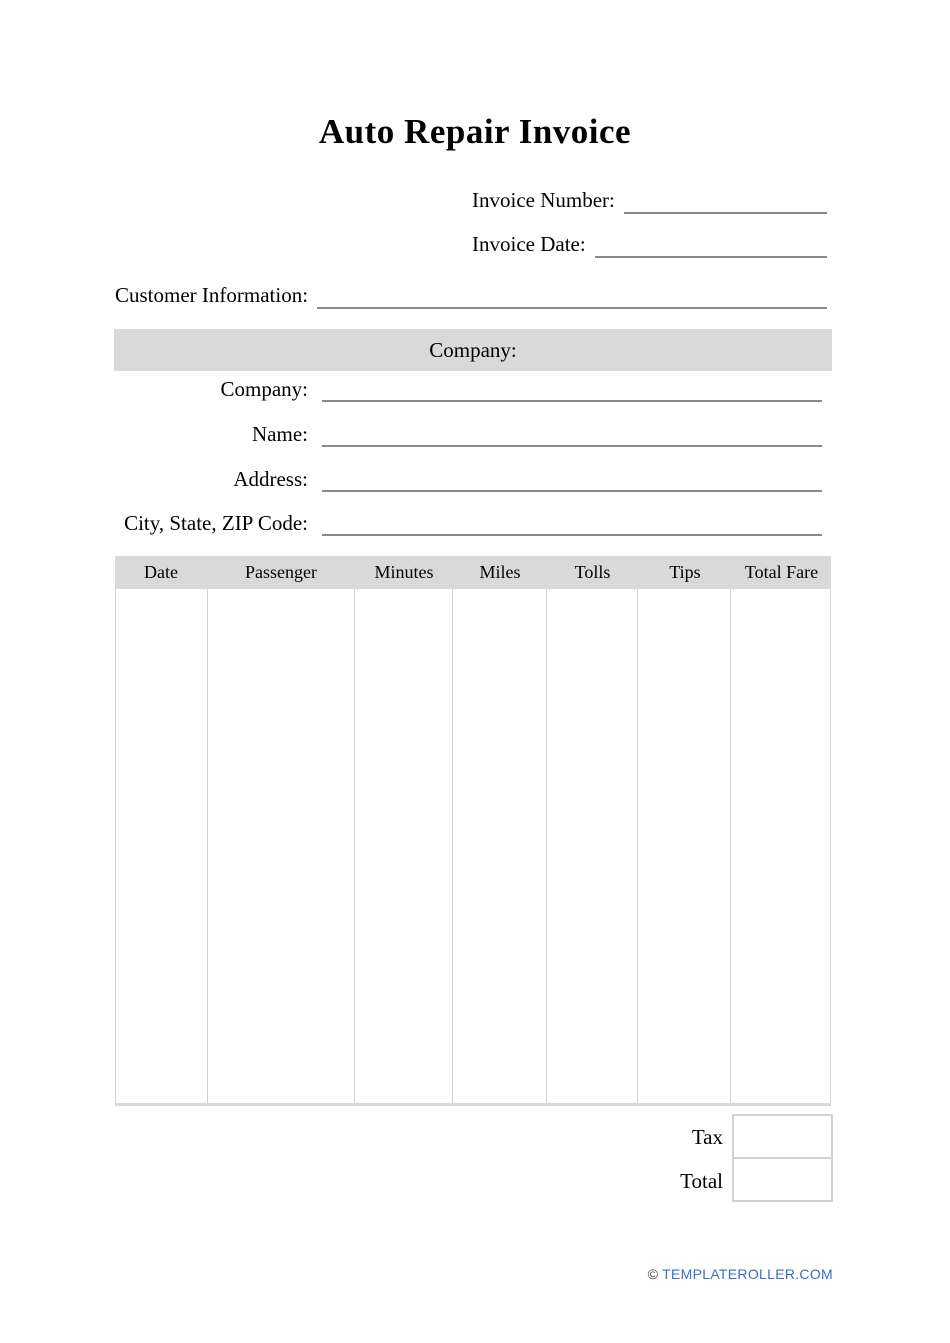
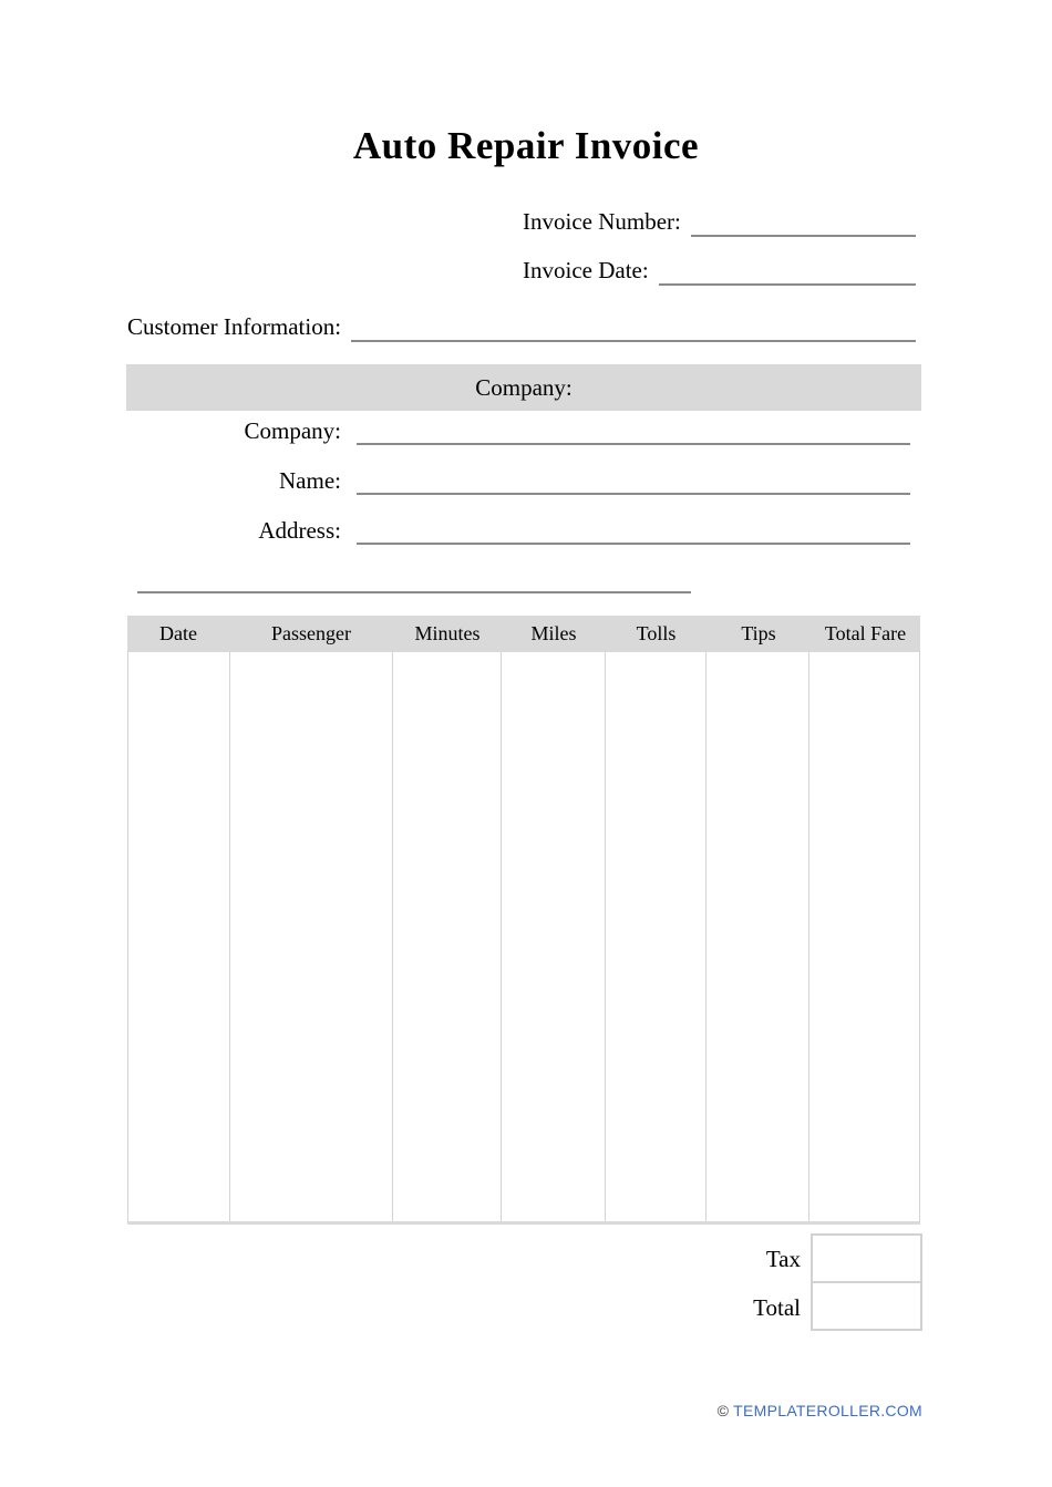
  Auto Repair Invoice
  Invoice Number:
  Invoice Date:
  Customer Information:
  Company:
  Company:
  Name:
  Address:
- City, State, ZIP Code:
  Date
  Passenger
  Minutes
  Miles
  Tolls
  Tips
  Total Fare
  Tax
  Total
  © TEMPLATEROLLER.COM
